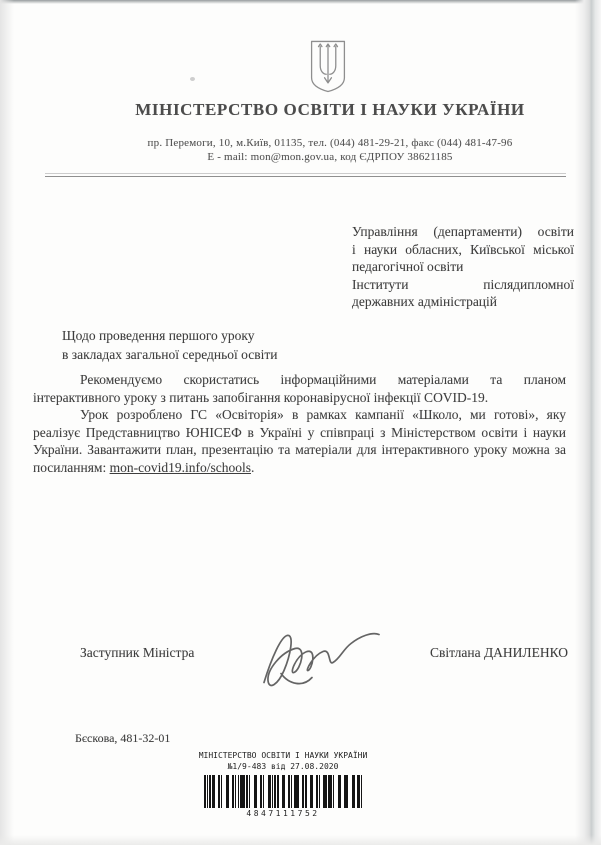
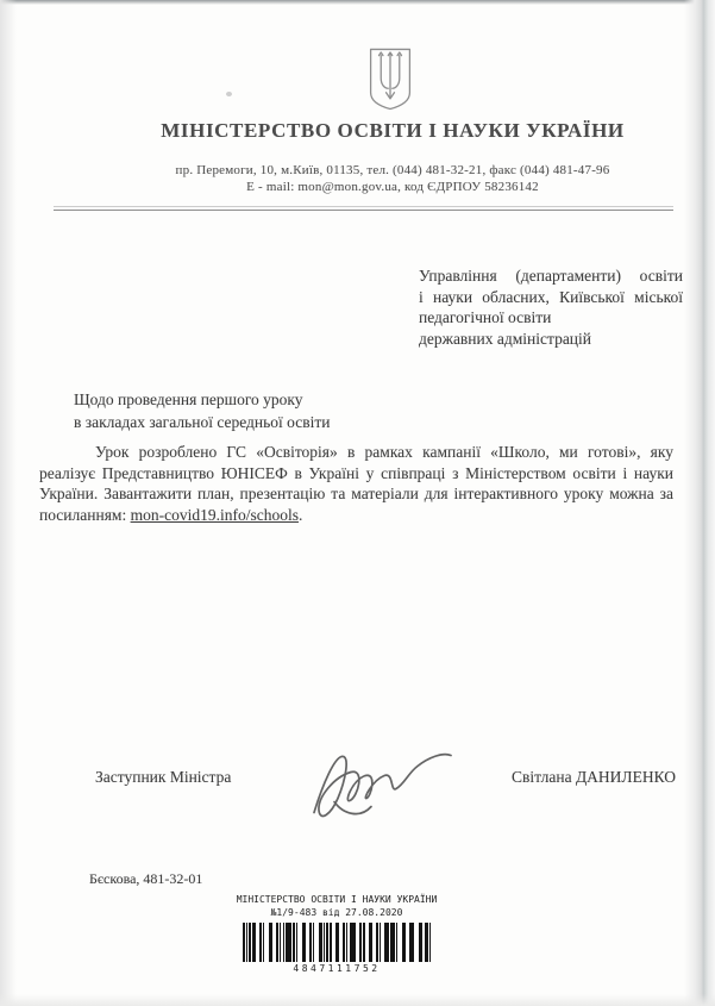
  МІНІСТЕРСТВО ОСВІТИ І НАУКИ УКРАЇНИ
- пр. Перемоги, 10, м.Київ, 01135, тел. (044) 481-29-21, факс (044) 481-47-96
+ пр. Перемоги, 10, м.Київ, 01135, тел. (044) 481-32-21, факс (044) 481-47-96
- Е - mail: mon@mon.gov.ua, код ЄДРПОУ 38621185
+ Е - mail: mon@mon.gov.ua, код ЄДРПОУ 58236142
  Управління (департаменти) освіти
  і науки обласних, Київської міської
  педагогічної освіти
- Інститути післядипломної
  державних адміністрацій
  Щодо проведення першого уроку
  в закладах загальної середньої освіти
- Рекомендуємо скористатись інформаційними матеріалами та планом інтерактивного уроку з питань запобігання коронавірусної інфекції COVID-19.
  Урок розроблено ГС «Освіторія» в рамках кампанії «Школо, ми готові», яку реалізує Представництво ЮНІСЕФ в Україні у співпраці з Міністерством освіти і науки України. Завантажити план, презентацію та матеріали для інтерактивного уроку можна за посиланням: mon-covid19.info/schools.
  Заступник Міністра
  Світлана ДАНИЛЕНКО
  Бєскова, 481-32-01
  МІНІСТЕРСТВО ОСВІТИ І НАУКИ УКРАЇНИ
  №1/9-483 від 27.08.2020
  4847111752
